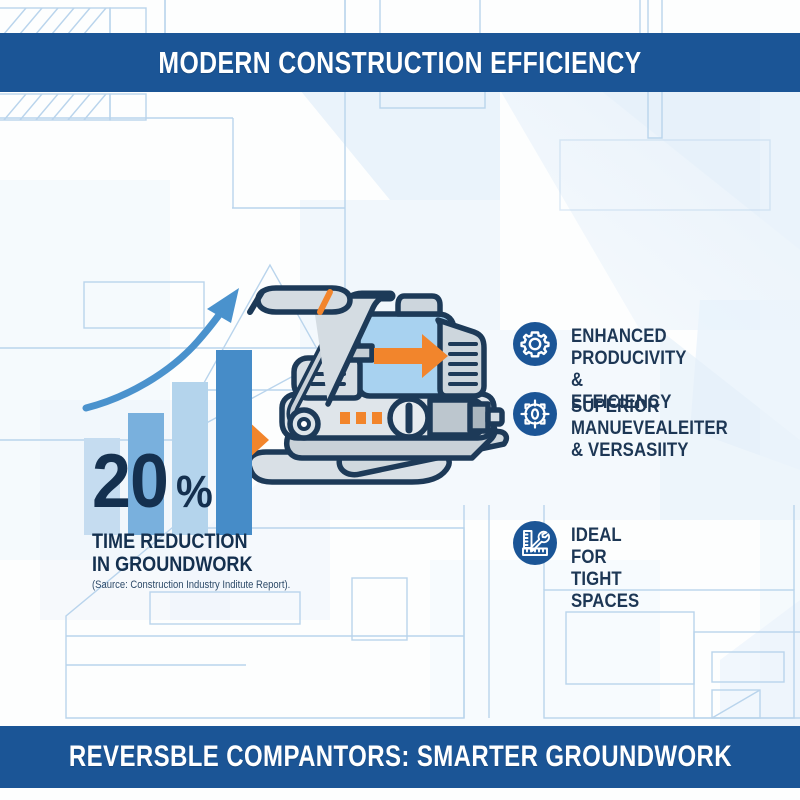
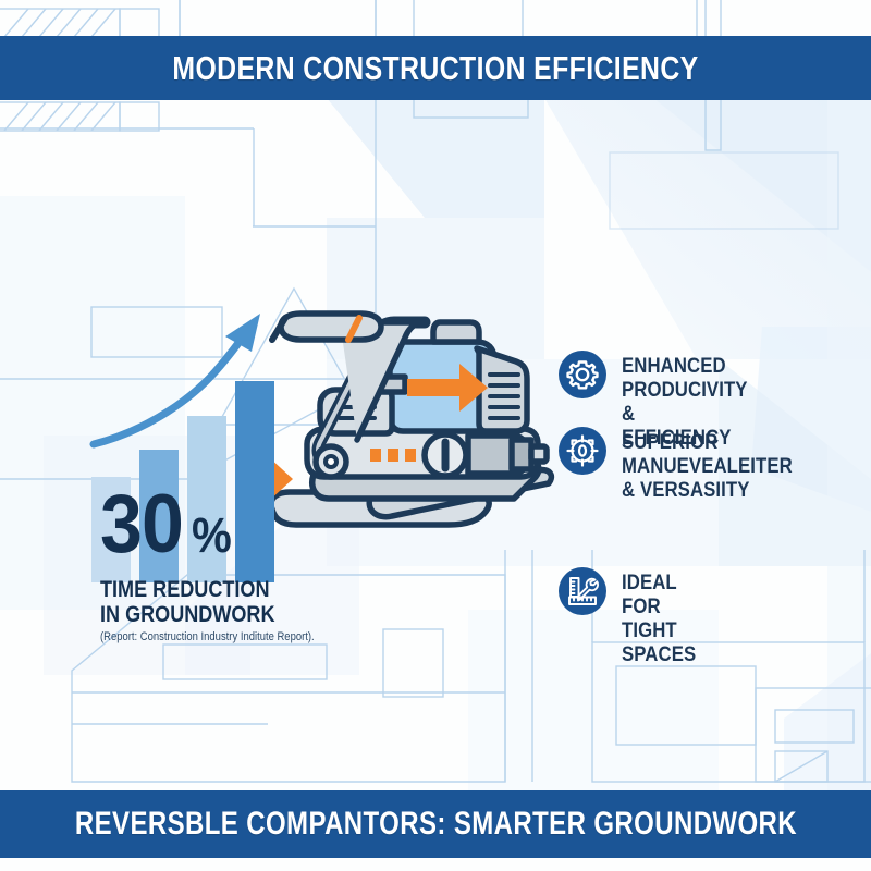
  MODERN CONSTRUCTION EFFICIENCY
- 20
+ 30
  %
  TIME REDUCTION
  IN GROUNDWORK
- (Saurce: Construction Industry Inditute Report).
+ (Report: Construction Industry Inditute Report).
  ENHANCED PRODUCIVITY
  & EFFICIENCY
  SUPERIOR
  MANUEVEALEITER
  & VERSASIITY
  IDEAL FOR TIGHT
  SPACES
  REVERSBLE COMPANTORS: SMARTER GROUNDWORK
